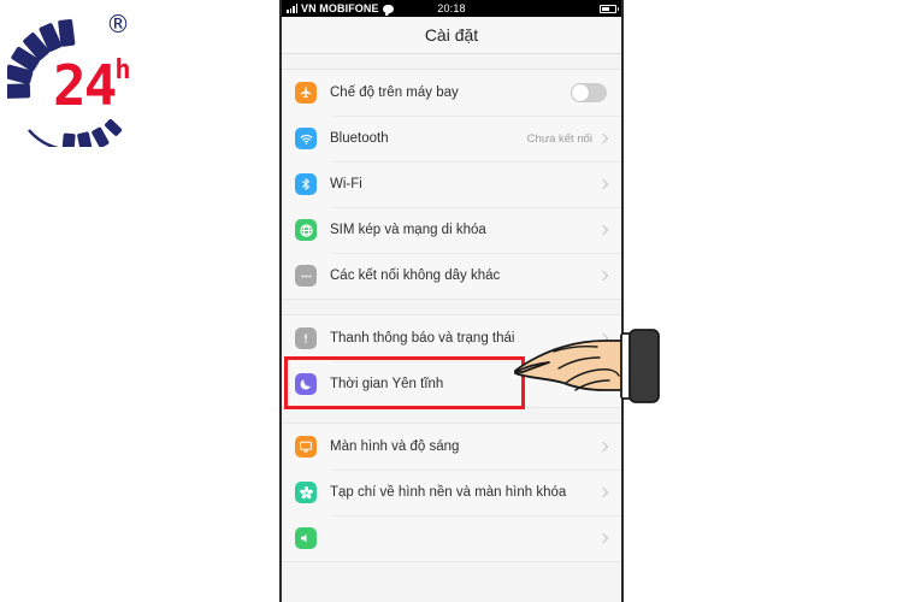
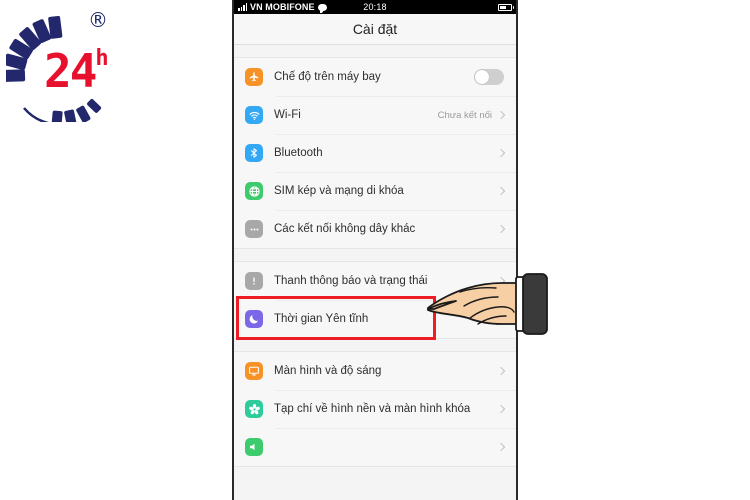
  24h
  ®
  VN MOBIFONE
  20:18
  Cài đặt
  Chế độ trên máy bay
- Bluetooth
+ Wi-Fi
  Chưa kết nối
- Wi-Fi
+ Bluetooth
  SIM kép và mạng di khóa
  Các kết nối không dây khác
  Thanh thông báo và trạng thái
  Thời gian Yên tĩnh
  Màn hình và độ sáng
  Tạp chí về hình nền và màn hình khóa
